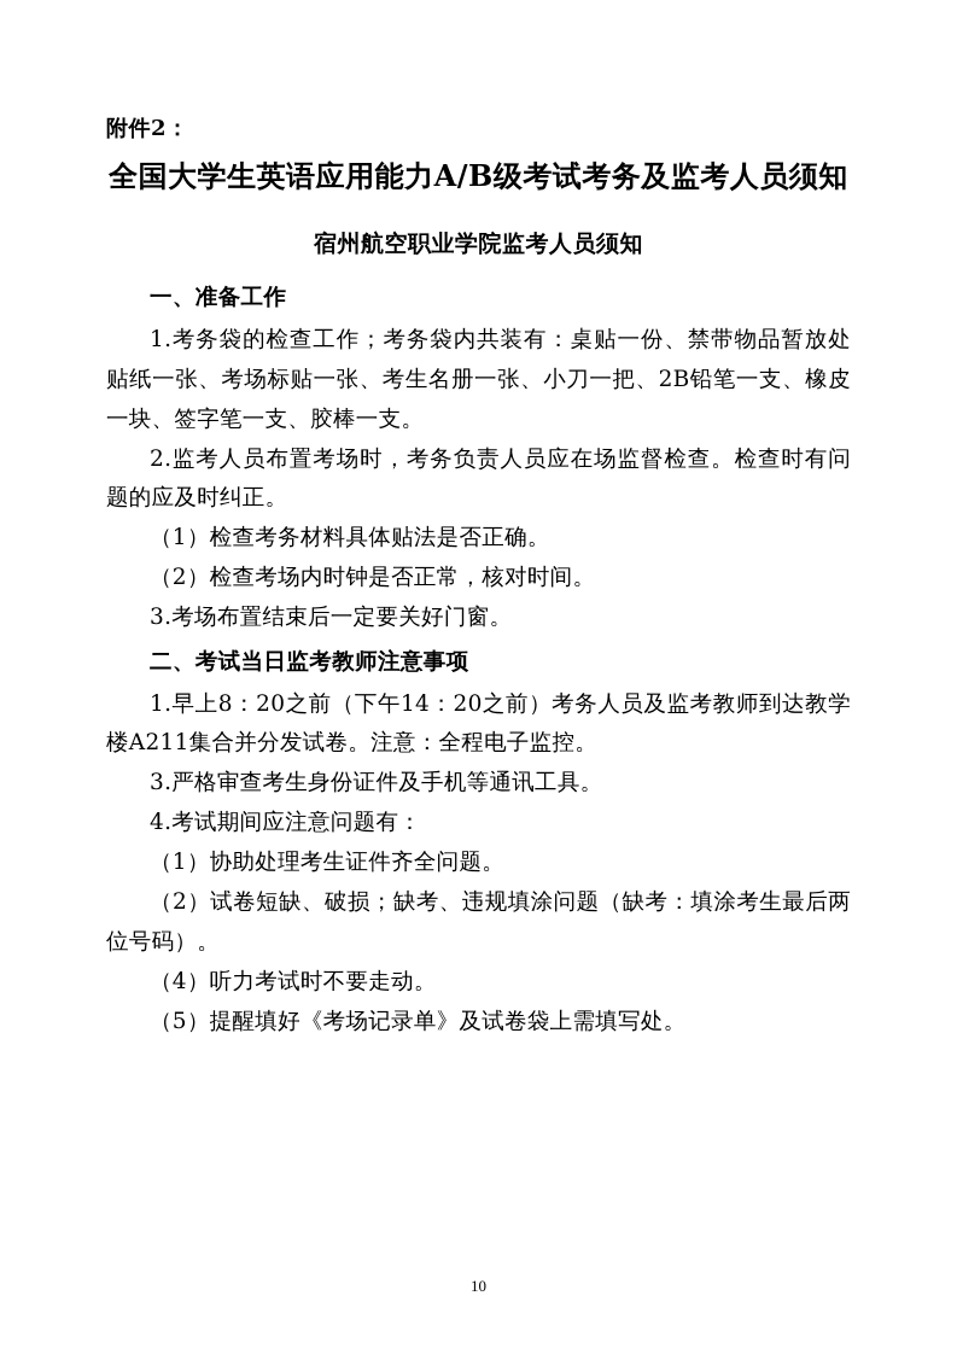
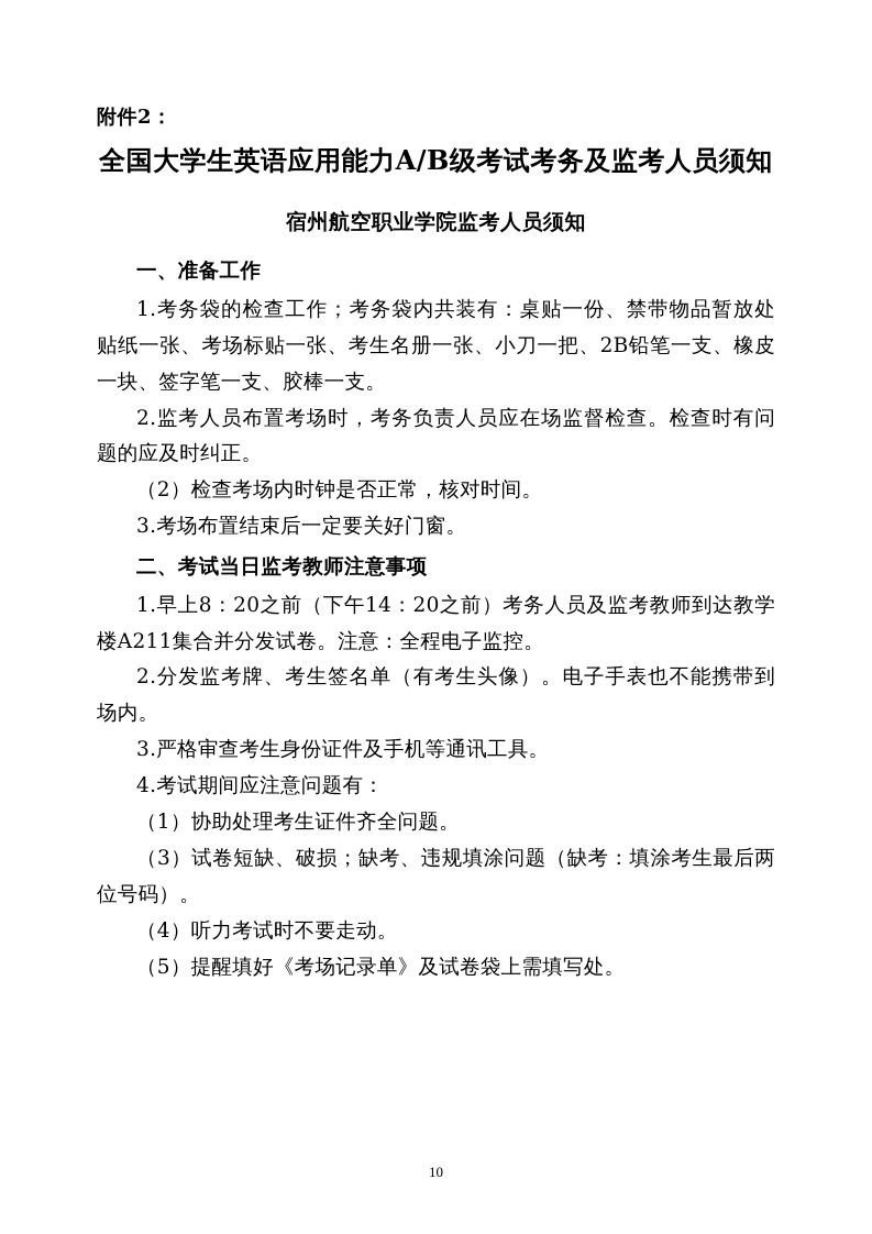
  附件2：
  全国大学生英语应用能力A/B级考试考务及监考人员须知
  宿州航空职业学院监考人员须知
  一、准备工作
  1.考务袋的检查工作；考务袋内共装有：桌贴一份、禁带物品暂放处贴纸一张、考场标贴一张、考生名册一张、小刀一把、2B铅笔一支、橡皮一块、签字笔一支、胶棒一支。
  2.监考人员布置考场时，考务负责人员应在场监督检查。检查时有问题的应及时纠正。
- （1）检查考务材料具体贴法是否正确。
  （2）检查考场内时钟是否正常，核对时间。
  3.考场布置结束后一定要关好门窗。
  二、考试当日监考教师注意事项
  1.早上8：20之前（下午14：20之前）考务人员及监考教师到达教学楼A211集合并分发试卷。注意：全程电子监控。
+ 2.分发监考牌、考生签名单（有考生头像）。电子手表也不能携带到场内。
  3.严格审查考生身份证件及手机等通讯工具。
  4.考试期间应注意问题有：
  （1）协助处理考生证件齐全问题。
- （2）试卷短缺、破损；缺考、违规填涂问题（缺考：填涂考生最后两位号码）。
+ （3）试卷短缺、破损；缺考、违规填涂问题（缺考：填涂考生最后两位号码）。
  （4）听力考试时不要走动。
  （5）提醒填好《考场记录单》及试卷袋上需填写处。
  10
